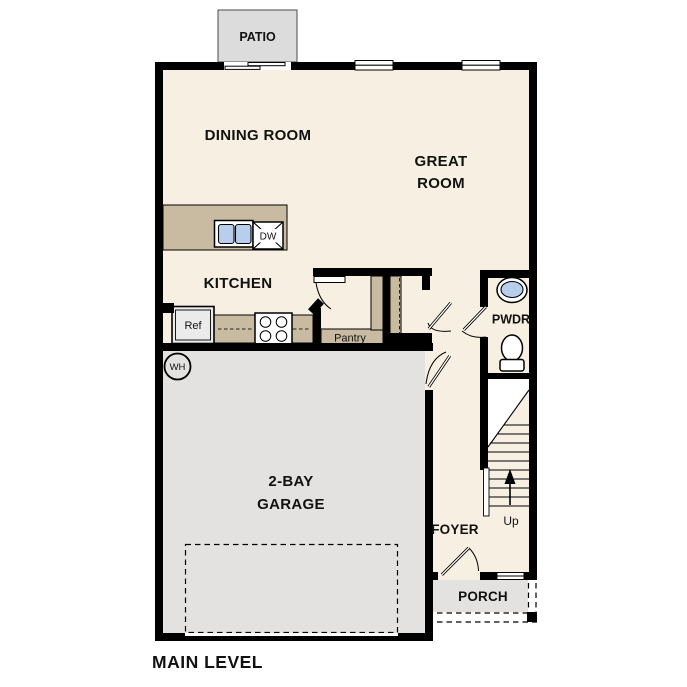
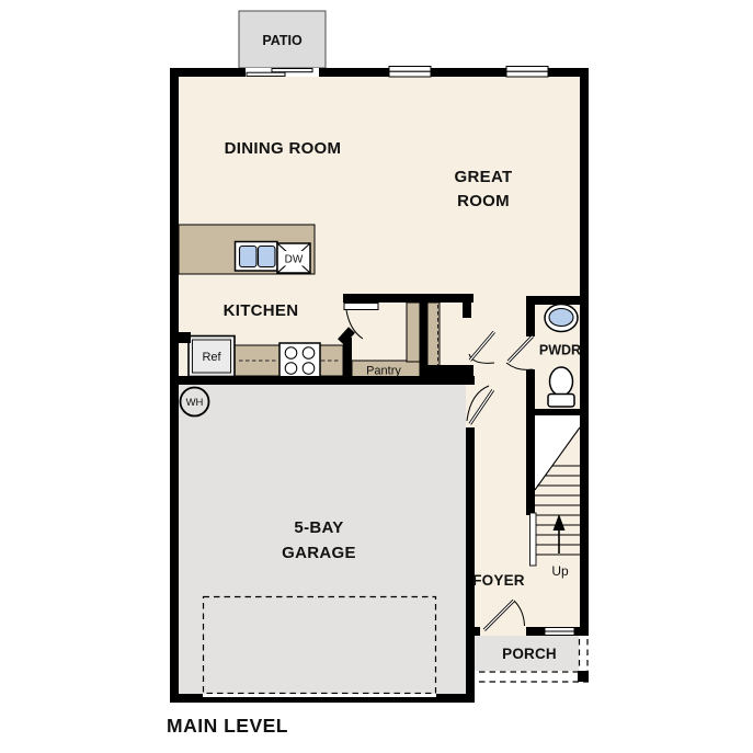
  DW
  Ref
  Up
  WH
  PATIO
  DINING ROOM
  GREAT
  ROOM
  KITCHEN
  Pantry
  PWDR
- 2-BAY
+ 5-BAY
  GARAGE
  FOYER
  PORCH
  MAIN LEVEL
